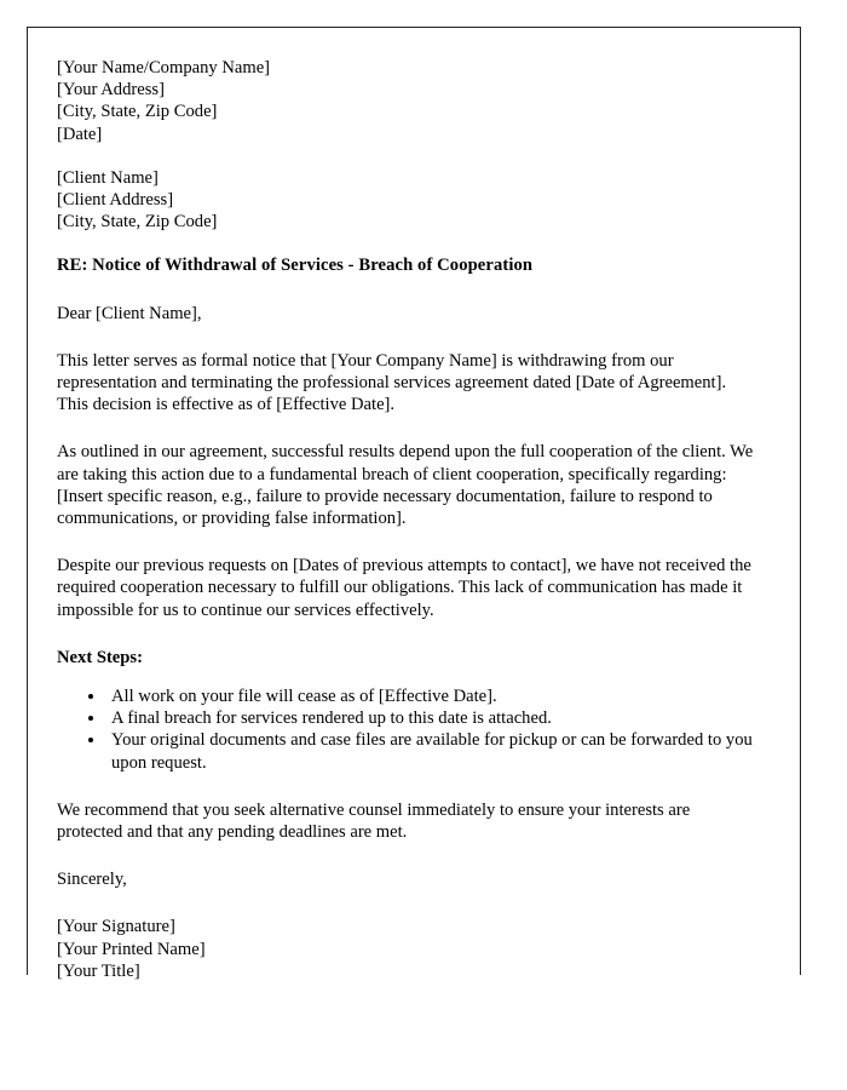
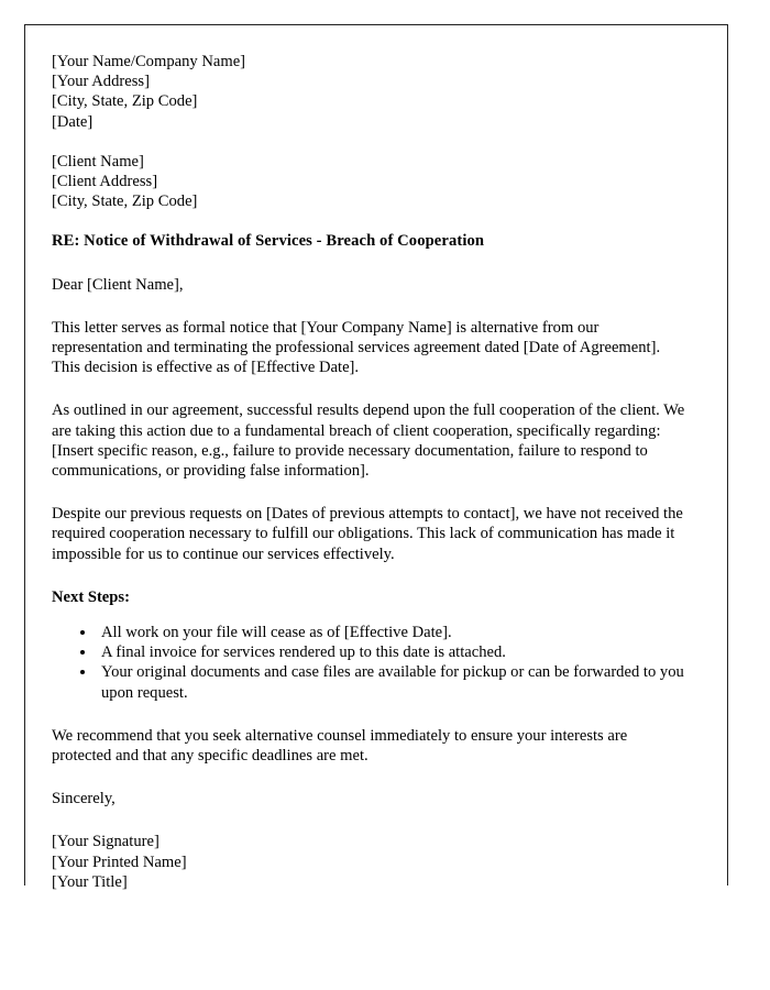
  [Your Name/Company Name]
  [Your Address]
  [City, State, Zip Code]
  [Date]
  [Client Name]
  [Client Address]
  [City, State, Zip Code]
  RE: Notice of Withdrawal of Services - Breach of Cooperation
  Dear [Client Name],
- This letter serves as formal notice that [Your Company Name] is withdrawing from our representation and terminating the professional services agreement dated [Date of Agreement]. This decision is effective as of [Effective Date].
+ This letter serves as formal notice that [Your Company Name] is alternative from our representation and terminating the professional services agreement dated [Date of Agreement]. This decision is effective as of [Effective Date].
  As outlined in our agreement, successful results depend upon the full cooperation of the client. We are taking this action due to a fundamental breach of client cooperation, specifically regarding:
  [Insert specific reason, e.g., failure to provide necessary documentation, failure to respond to communications, or providing false information].
  Despite our previous requests on [Dates of previous attempts to contact], we have not received the required cooperation necessary to fulfill our obligations. This lack of communication has made it impossible for us to continue our services effectively.
  Next Steps:
  All work on your file will cease as of [Effective Date].
- A final breach for services rendered up to this date is attached.
+ A final invoice for services rendered up to this date is attached.
  Your original documents and case files are available for pickup or can be forwarded to you upon request.
- We recommend that you seek alternative counsel immediately to ensure your interests are protected and that any pending deadlines are met.
+ We recommend that you seek alternative counsel immediately to ensure your interests are protected and that any specific deadlines are met.
  Sincerely,
  [Your Signature]
  [Your Printed Name]
  [Your Title]
